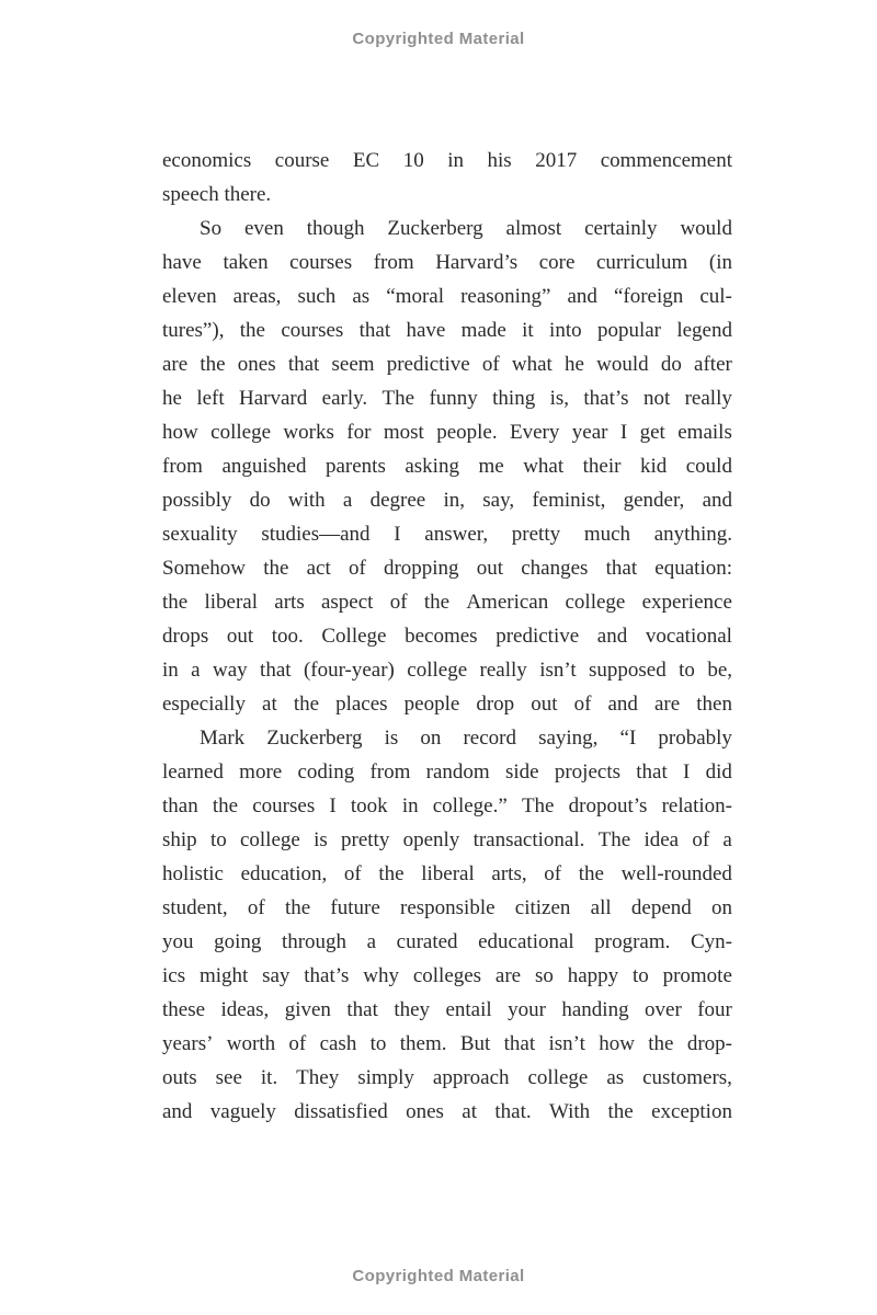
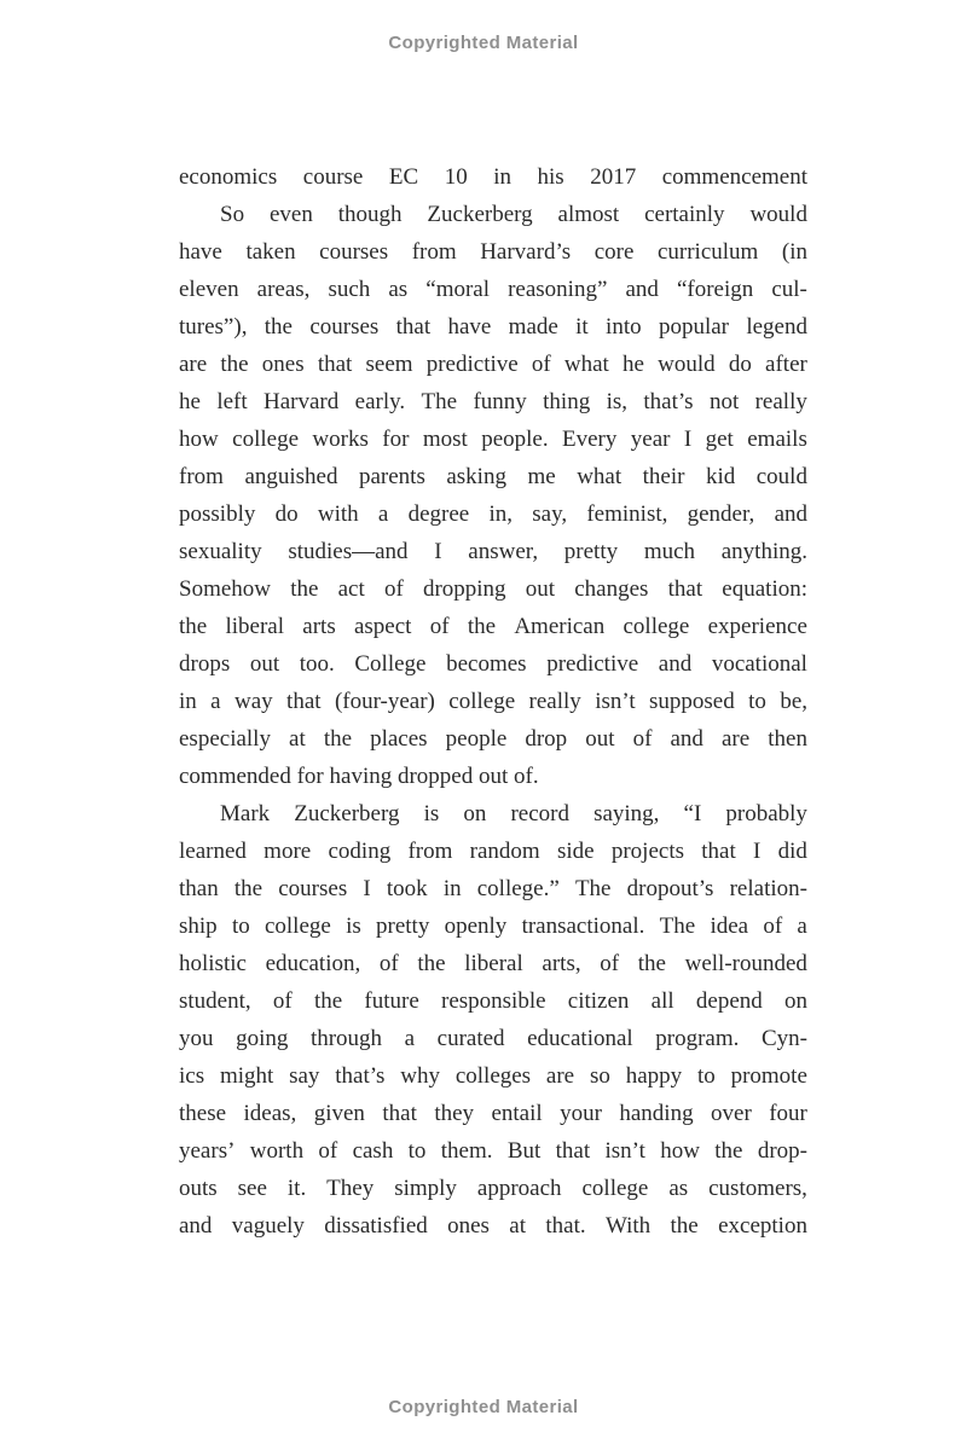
  Copyrighted Material
  economics
  course
  EC
  10
  in
  his
  2017
  commencement
- speech there.
  So
  even
  though
  Zuckerberg
  almost
  certainly
  would
  have
  taken
  courses
  from
  Harvard’s
  core
  curriculum
  (in
  eleven
  areas,
  such
  as
  “moral
  reasoning”
  and
  “foreign
  cul-
  tures”),
  the
  courses
  that
  have
  made
  it
  into
  popular
  legend
  are
  the
  ones
  that
  seem
  predictive
  of
  what
  he
  would
  do
  after
  he
  left
  Harvard
  early.
  The
  funny
  thing
  is,
  that’s
  not
  really
  how
  college
  works
  for
  most
  people.
  Every
  year
  I
  get
  emails
  from
  anguished
  parents
  asking
  me
  what
  their
  kid
  could
  possibly
  do
  with
  a
  degree
  in,
  say,
  feminist,
  gender,
  and
  sexuality
  studies—and
  I
  answer,
  pretty
  much
  anything.
  Somehow
  the
  act
  of
  dropping
  out
  changes
  that
  equation:
  the
  liberal
  arts
  aspect
  of
  the
  American
  college
  experience
  drops
  out
  too.
  College
  becomes
  predictive
  and
  vocational
  in
  a
  way
  that
  (four-year)
  college
  really
  isn’t
  supposed
  to
  be,
  especially
  at
  the
  places
  people
  drop
  out
  of
  and
  are
  then
+ commended for having dropped out of.
  Mark
  Zuckerberg
  is
  on
  record
  saying,
  “I
  probably
  learned
  more
  coding
  from
  random
  side
  projects
  that
  I
  did
  than
  the
  courses
  I
  took
  in
  college.”
  The
  dropout’s
  relation-
  ship
  to
  college
  is
  pretty
  openly
  transactional.
  The
  idea
  of
  a
  holistic
  education,
  of
  the
  liberal
  arts,
  of
  the
  well-rounded
  student,
  of
  the
  future
  responsible
  citizen
  all
  depend
  on
  you
  going
  through
  a
  curated
  educational
  program.
  Cyn-
  ics
  might
  say
  that’s
  why
  colleges
  are
  so
  happy
  to
  promote
  these
  ideas,
  given
  that
  they
  entail
  your
  handing
  over
  four
  years’
  worth
  of
  cash
  to
  them.
  But
  that
  isn’t
  how
  the
  drop-
  outs
  see
  it.
  They
  simply
  approach
  college
  as
  customers,
  and
  vaguely
  dissatisfied
  ones
  at
  that.
  With
  the
  exception
  Copyrighted Material
